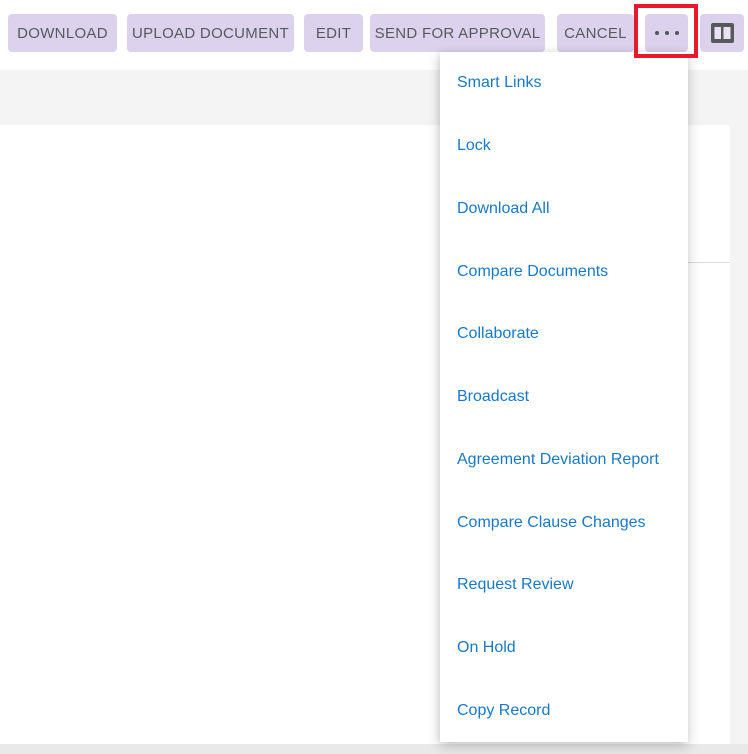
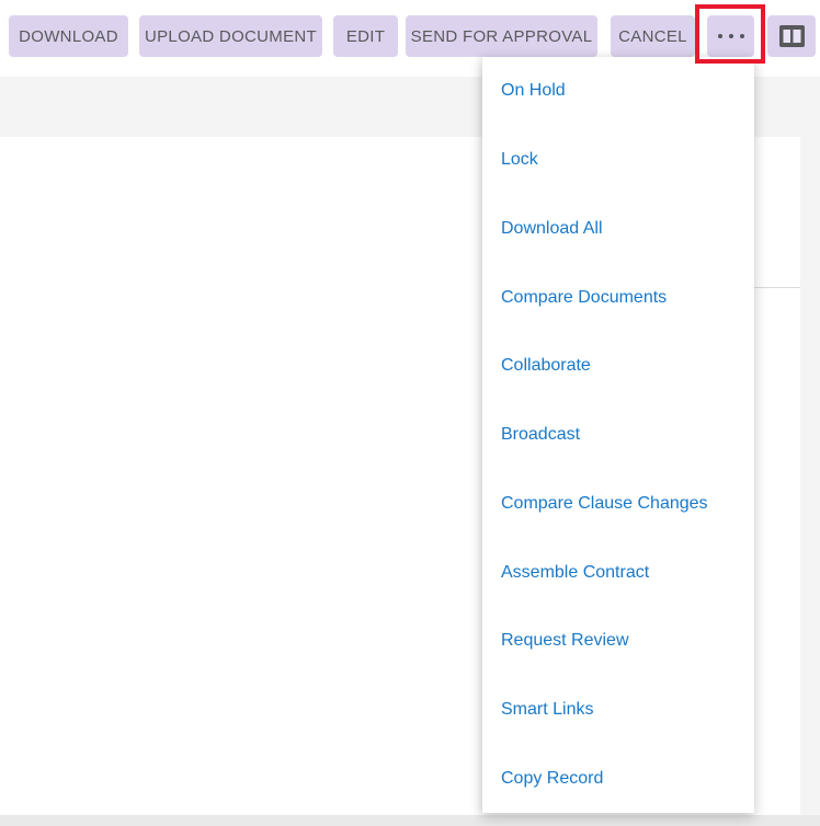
  DOWNLOAD
  UPLOAD DOCUMENT
  EDIT
  SEND FOR APPROVAL
  CANCEL
- Smart Links
+ On Hold
  Lock
  Download All
  Compare Documents
  Collaborate
  Broadcast
- Agreement Deviation Report
  Compare Clause Changes
+ Assemble Contract
  Request Review
- On Hold
+ Smart Links
  Copy Record
